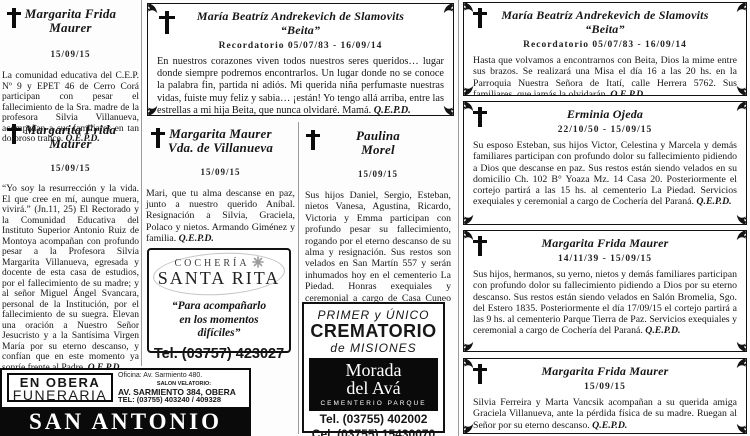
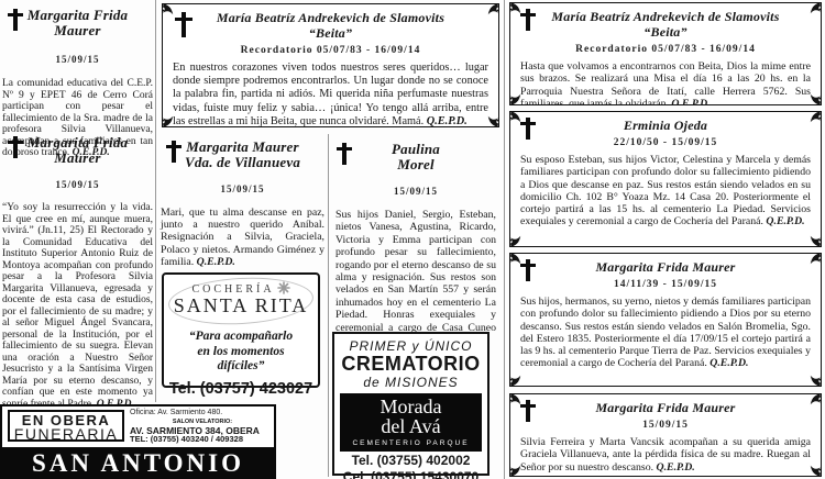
  Margarita Frida
  Maurer
  15/09/15
  La comunidad educativa del C.E.P. Nº 9 y EPET 46 de Cerro Corá participan con pesar el fallecimiento de la Sra. madre de la profesora Silvia Villanueva, apañan a sus familiares en tan doso trance. Q.E.P.D.
  Margarita Frida
  Maurer
  15/09/15
  “Yo soy la resurrección y la vida. El que cree en mí, aunque muera, vivirá.” (Jn.11, 25) El Rectorado y la Comunidad Educativa del Instituto Superior Antonio Ruiz de Montoya acompañan con profundo pesar a la Profesora Silvia Margarita Villanueva, egresada y docente de esta casa de estudios, por el fallecimiento de su madre; y al señor Miguel Ángel Svancara, personal de la Institución, por el fallecimiento de su suegra. Elevan una oración a Nuestro Señor Jesucristo y a la Santísima Virgen María por su eterno descanso, y confían que en este momento ya
  María Beatríz Andrekevich de Slamovits “Beita”
  Recordatorio 05/07/83 - 16/09/14
- En nuestros corazones viven todos nuestros seres queridos… lugar donde siempre podremos encontrarlos. Un lugar donde no se conoce la palabra fin, partida ni adiós. Mi querida niña perfumaste nuestras vidas, fuiste muy feliz y sabia… ¡están! Yo tengo allá arriba, entre las estrellas a mi hija Beita, que nunca olvidaré. Mamá. Q.E.P.D.
+ En nuestros corazones viven todos nuestros seres queridos… lugar donde siempre podremos encontrarlos. Un lugar donde no se conoce la palabra fin, partida ni adiós. Mi querida niña perfumaste nuestras vidas, fuiste muy feliz y sabia… ¡única! Yo tengo allá arriba, entre las estrellas a mi hija Beita, que nunca olvidaré. Mamá. Q.E.P.D.
  Margarita Maurer
  Vda. de Villanueva
  15/09/15
  Mari, que tu alma descanse en paz, junto a nuestro querido Aníbal. Resignación a Silvia, Graciela, Polaco y nietos. Armando Giménez y familia. Q.E.P.D.
  COCHERÍA
  SANTA RITA
  “Para acompañarlo
  en los momentos
  difíciles”
  Tel. (03757) 423027
  Paulina
  Morel
  15/09/15
  Sus hijos Daniel, Sergio, Esteban, nietos Vanesa, Agustina, Ricardo, Victoria y Emma participan con profundo pesar su fallecimiento, rogando por el eterno descanso de su alma y resignación. Sus restos son velados en San Martín 557 y serán inhumados hoy en el cementerio La Piedad. Honras exequiales y ceremonial a cargo de Casa Cuneo
  PRIMER y ÚNICO
  CREMATORIO
  de MISIONES
  Morada
  del Avá
  Tel. (03755) 402002
  Cel. (03755) 15430070
  EN OBERA
  FUNERARIA
  AV. SARMIENTO 384, OBERA
  TEL: (03755) 403240 / 409328
  SAN ANTONIO
  María Beatríz Andrekevich de Slamovits “Beita”
  Recordatorio 05/07/83 - 16/09/14
  Hasta que volvamos a encontrarnos con Beita, Dios la mime entre sus brazos. Se realizará una Misa el día 16 a las 20 hs. en la Parroquia Nuestra Señora de Itatí, calle Herrera 5762. Sus familiares, que jamás la olvidarán. Q.E.P.D.
  Erminia Ojeda
  22/10/50 - 15/09/15
  Su esposo Esteban, sus hijos Victor, Celestina y Marcela y demás familiares participan con profundo dolor su fallecimiento pidiendo a Dios que descanse en paz. Sus restos están siendo velados en su domicilio Ch. 102 B° Yoaza Mz. 14 Casa 20. Posteriormente el cortejo partirá a las 15 hs. al cementerio La Piedad. Servicios exequiales y ceremonial a cargo de Cochería del Paraná. Q.E.P.D.
  Margarita Frida Maurer
  14/11/39 - 15/09/15
  Sus hijos, hermanos, su yerno, nietos y demás familiares participan con profundo dolor su fallecimiento pidiendo a Dios por su eterno descanso. Sus restos están siendo velados en Salón Bromelia, Sgo. del Estero 1835. Posteriormente el día 17/09/15 el cortejo partirá a las 9 hs. al cementerio Parque Tierra de Paz. Servicios exequiales y ceremonial a cargo de Cochería del Paraná. Q.E.P.D.
  Margarita Frida Maurer
  15/09/15
- Silvia Ferreira y Marta Vancsik acompañan a su querida amiga Graciela Villanueva, ante la pérdida física de su madre. Ruegan al Señor por su eterno descanso. Q.E.P.D.
+ Silvia Ferreira y Marta Vancsik acompañan a su querida amiga Graciela Villanueva, ante la pérdida física de su madre. Ruegan al Señor por su nuestro descanso. Q.E.P.D.
